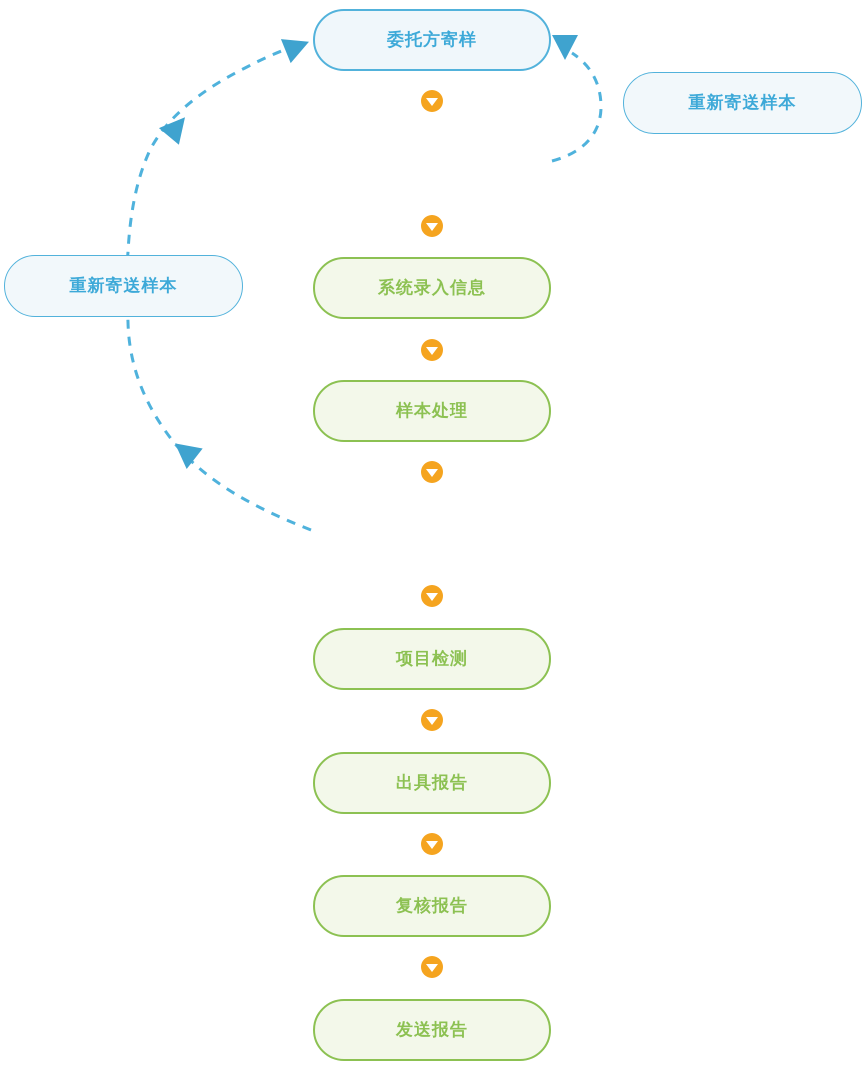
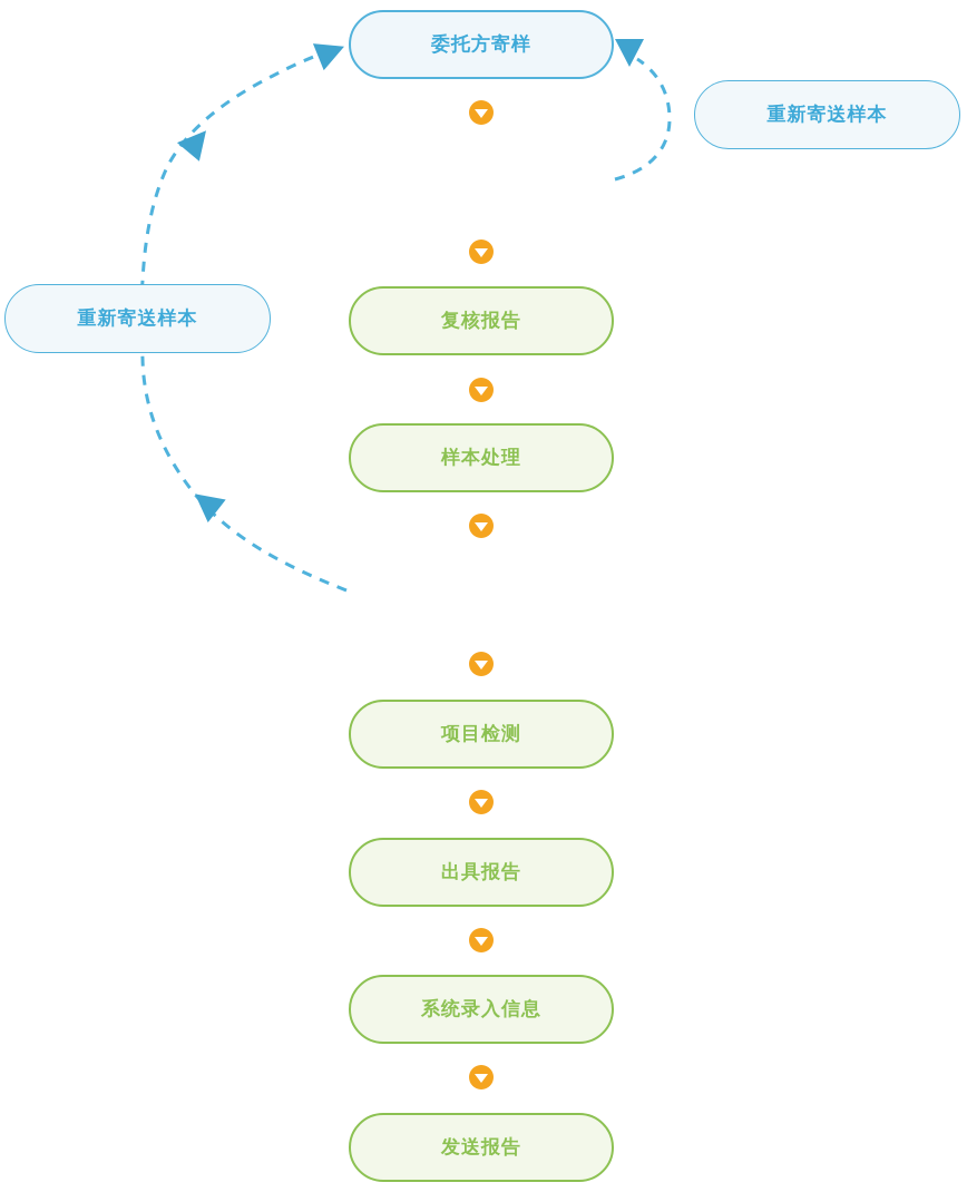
  委托方寄样
- 系统录入信息
+ 复核报告
  样本处理
  项目检测
  出具报告
- 复核报告
+ 系统录入信息
  发送报告
  重新寄送样本
  重新寄送样本
